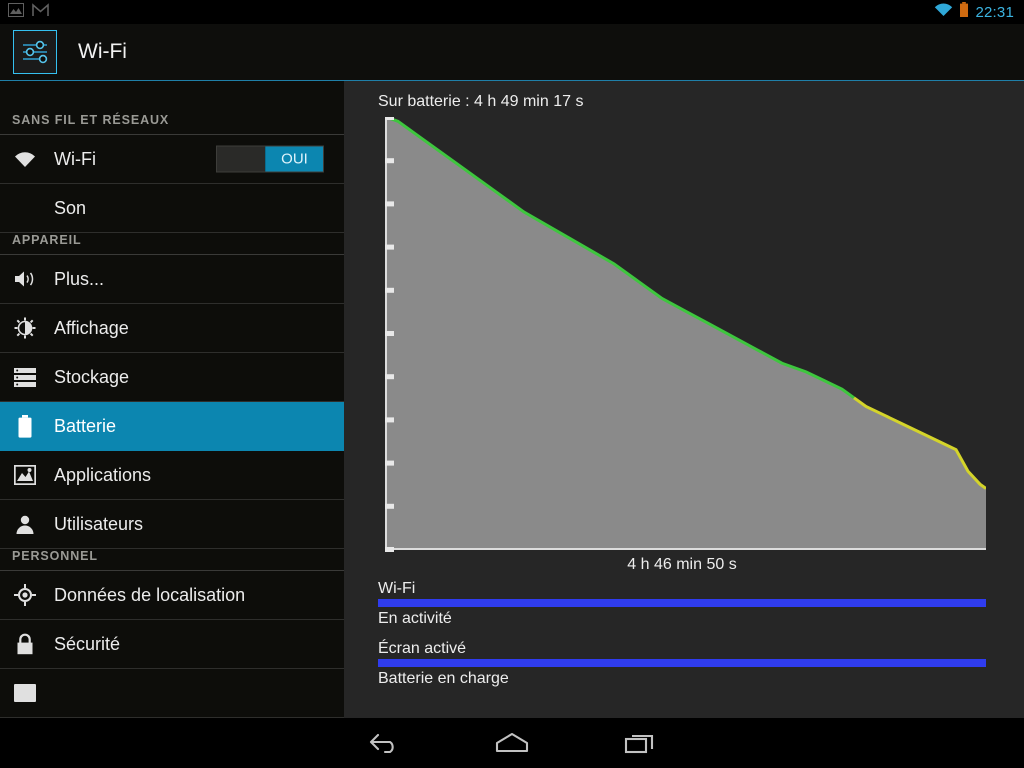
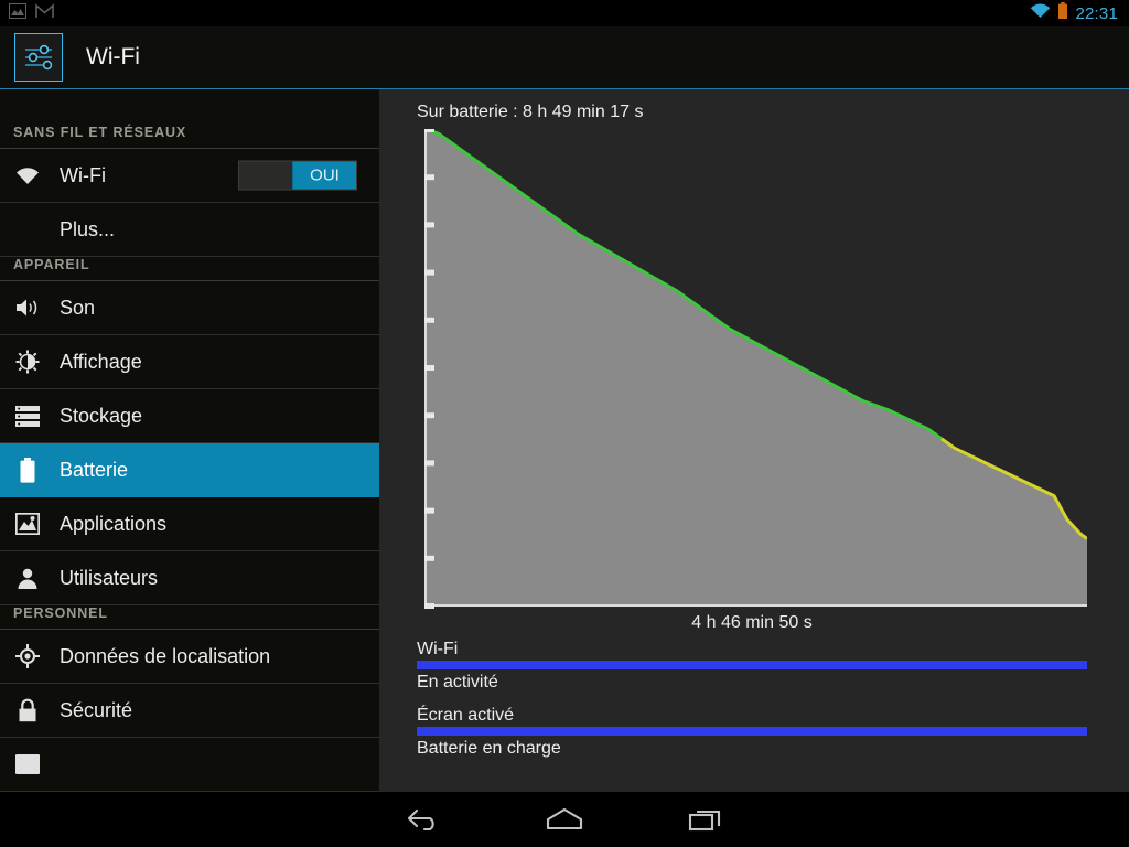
  22:31
  Wi-Fi
  SANS FIL ET RÉSEAUX
  Wi-Fi
  OUI
- Son
+ Plus...
  APPAREIL
- Plus...
+ Son
  Affichage
  Stockage
  Batterie
  Applications
  Utilisateurs
  PERSONNEL
  Données de localisation
  Sécurité
- Sur batterie : 4 h 49 min 17 s
+ Sur batterie : 8 h 49 min 17 s
  4 h 46 min 50 s
  Wi-Fi
  En activité
  Écran activé
  Batterie en charge
